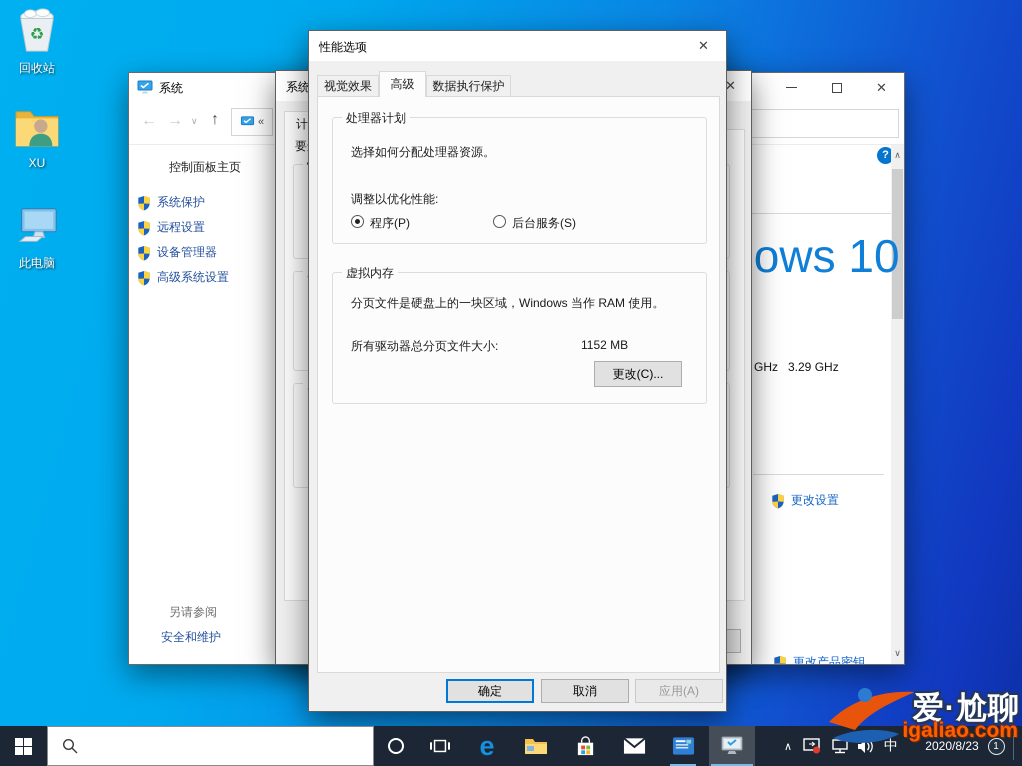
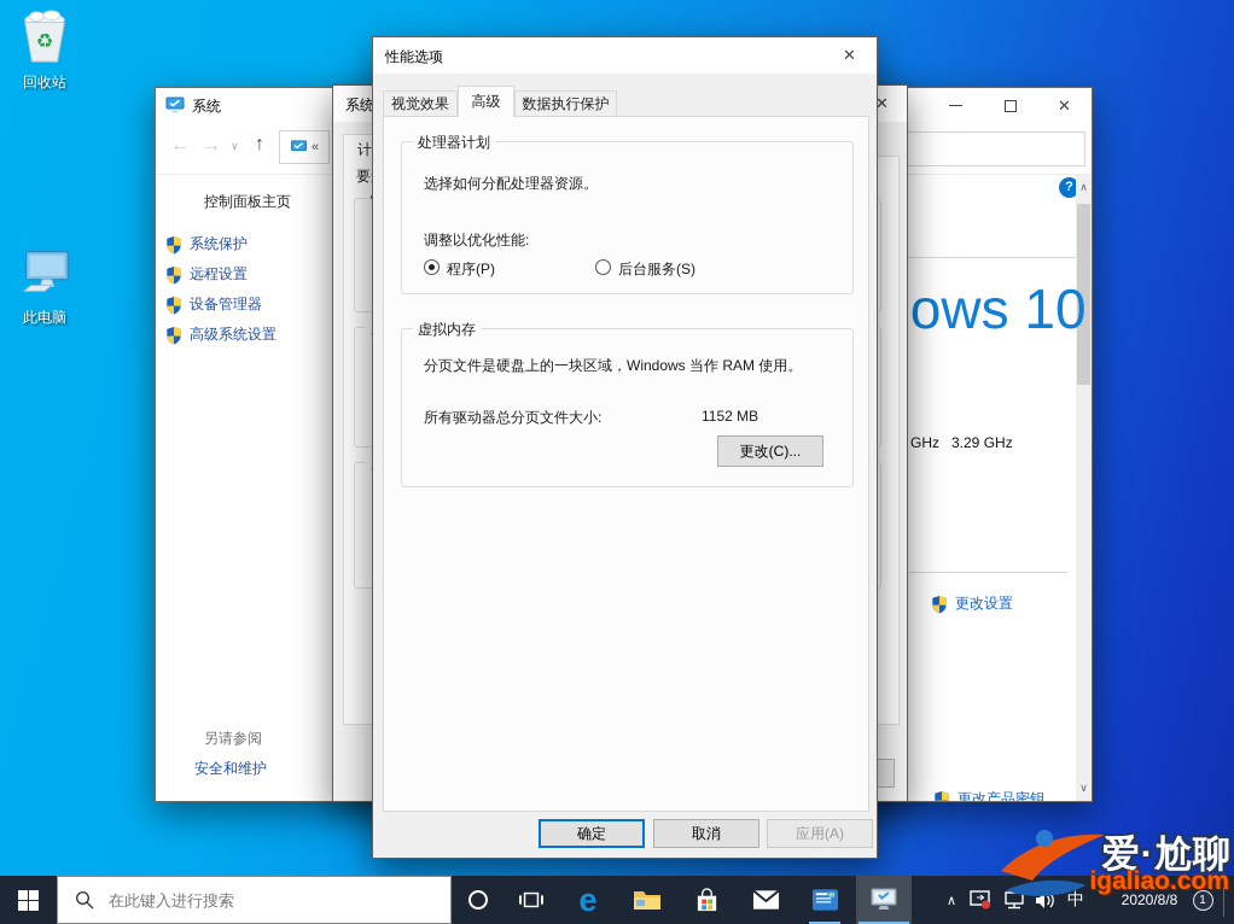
  ♻
  回收站
- XU
  此电脑
  系统
  ✕
  ←
  →
  ∨
  ↑
  «
  ?
  ∧
  ∨
  控制面板主页
  系统保护
  远程设置
  设备管理器
  高级系统设置
  另请参阅
  安全和维护
  GHz 3.29 GHz
  更改设置
  更改产品密钥
  ✕
  性能选项
  ✕
  视觉效果
  高级
  数据执行保护
  处理器计划
  选择如何分配处理器资源。
  调整以优化性能:
  程序(P)
  后台服务(S)
  虚拟内存
  分页文件是硬盘上的一块区域，Windows 当作 RAM 使用。
  所有驱动器总分页文件大小:
  1152 MB
  更改(C)...
  确定
  取消
  应用(A)
+ 在此键入进行搜索
  e
  ∧
  中
- 2020/8/23
+ 2020/8/8
  1
  爱·尬聊
  igaliao.com
